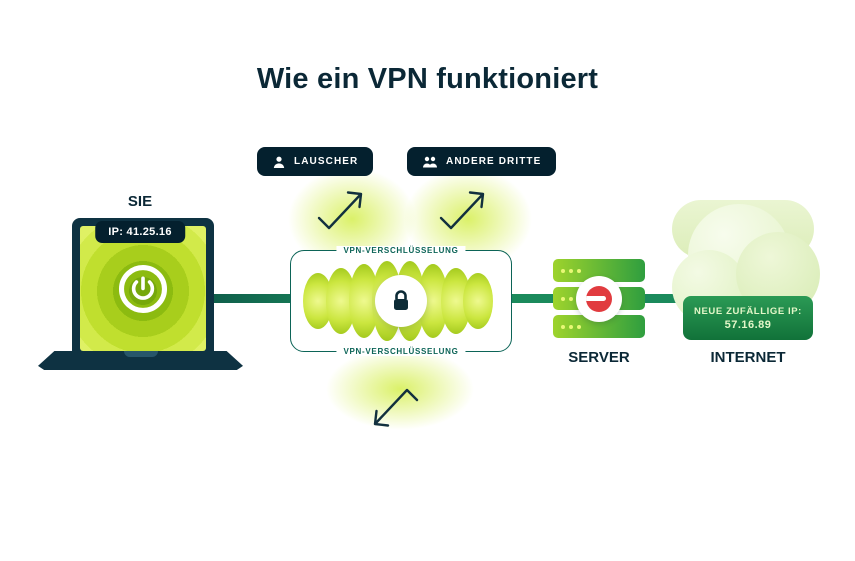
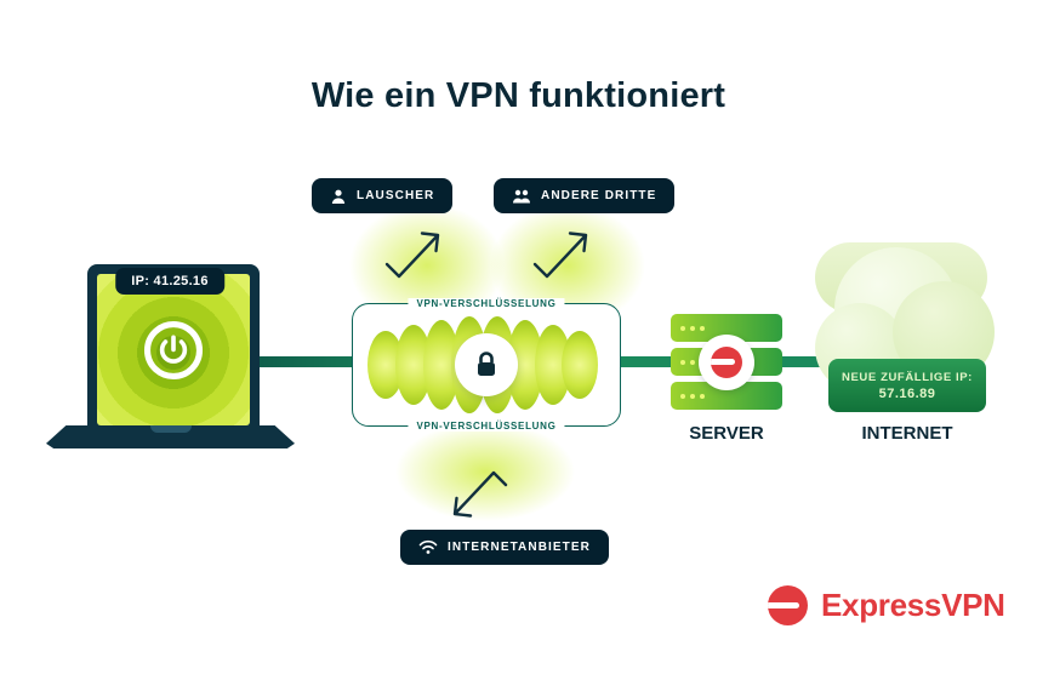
  Wie ein VPN funktioniert
  LAUSCHER
  ANDERE DRITTE
- SIE
  IP: 41.25.16
  VPN-VERSCHLÜSSELUNG
  VPN-VERSCHLÜSSELUNG
  SERVER
  NEUE ZUFÄLLIGE IP:
  57.16.89
  INTERNET
+ INTERNETANBIETER
+ ExpressVPN
